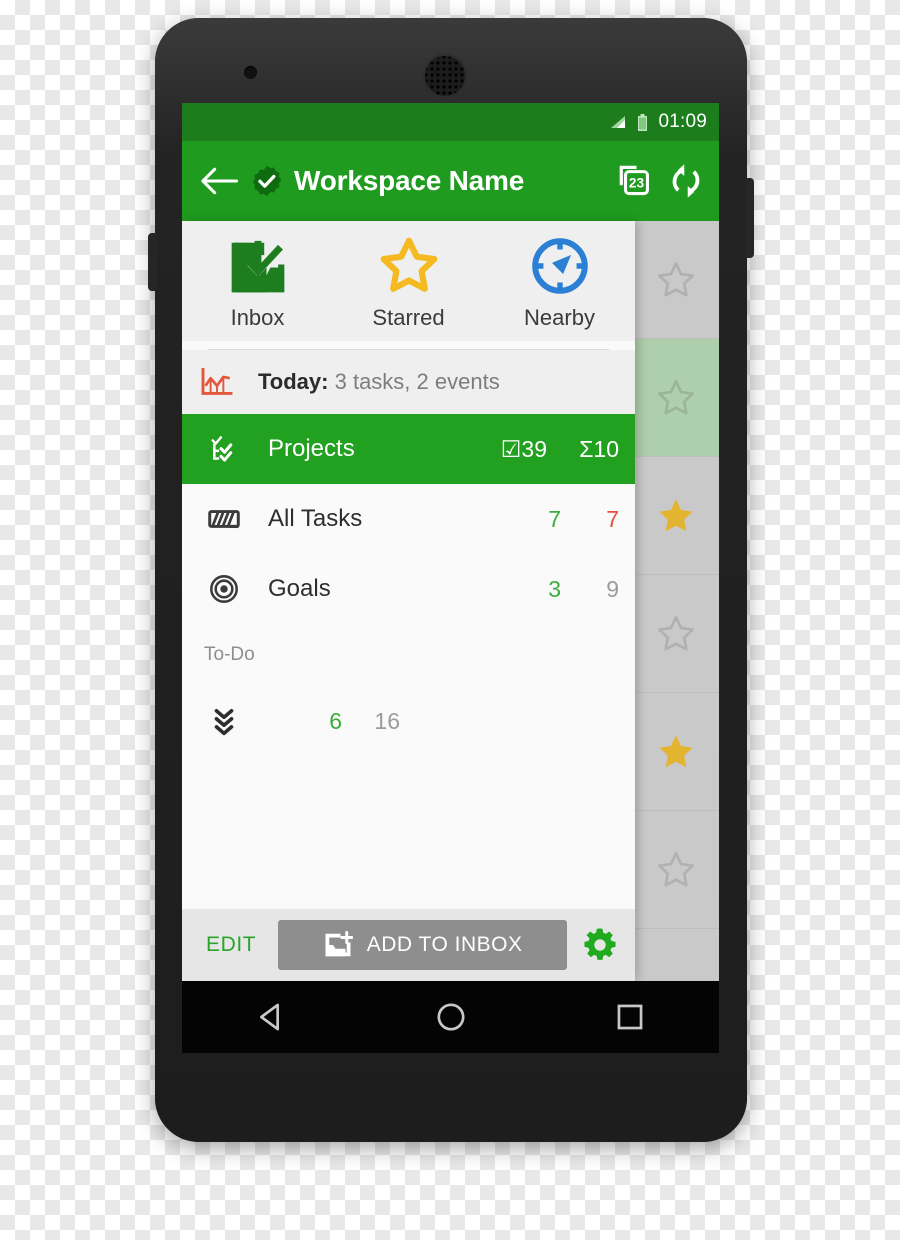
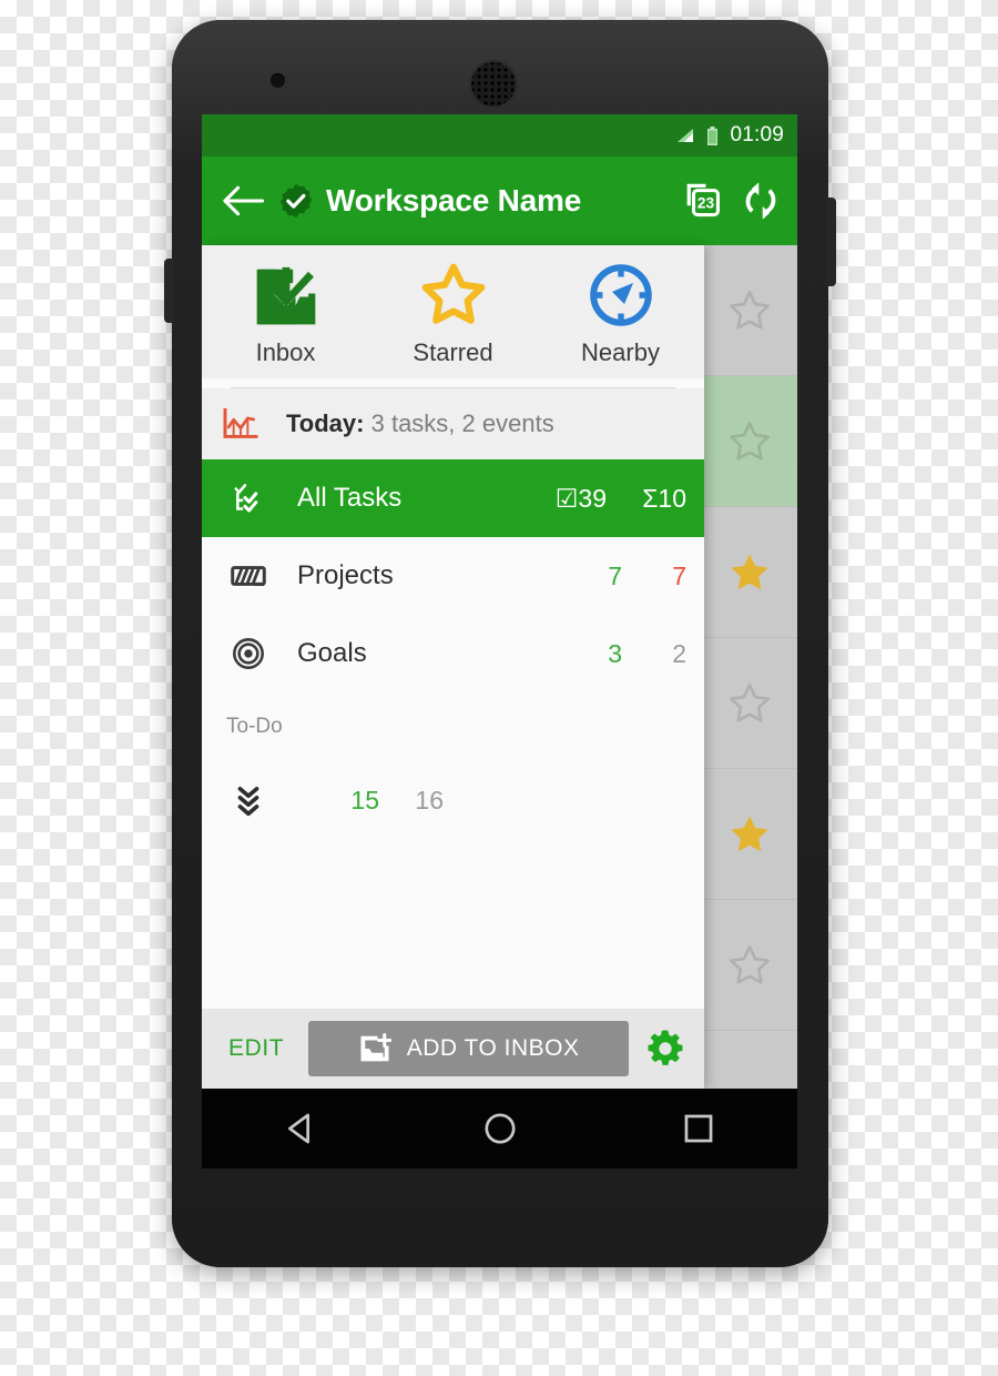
  01:09
  Workspace Name
  23
  Inbox
  Starred
  Nearby
  Today: 3 tasks, 2 events
- Projects
+ All Tasks
  ☑39
  Σ10
- All Tasks
+ Projects
  7
  7
  Goals
  3
- 9
+ 2
  To-Do
- 6
+ 15
  16
  EDIT
  ADD TO INBOX
